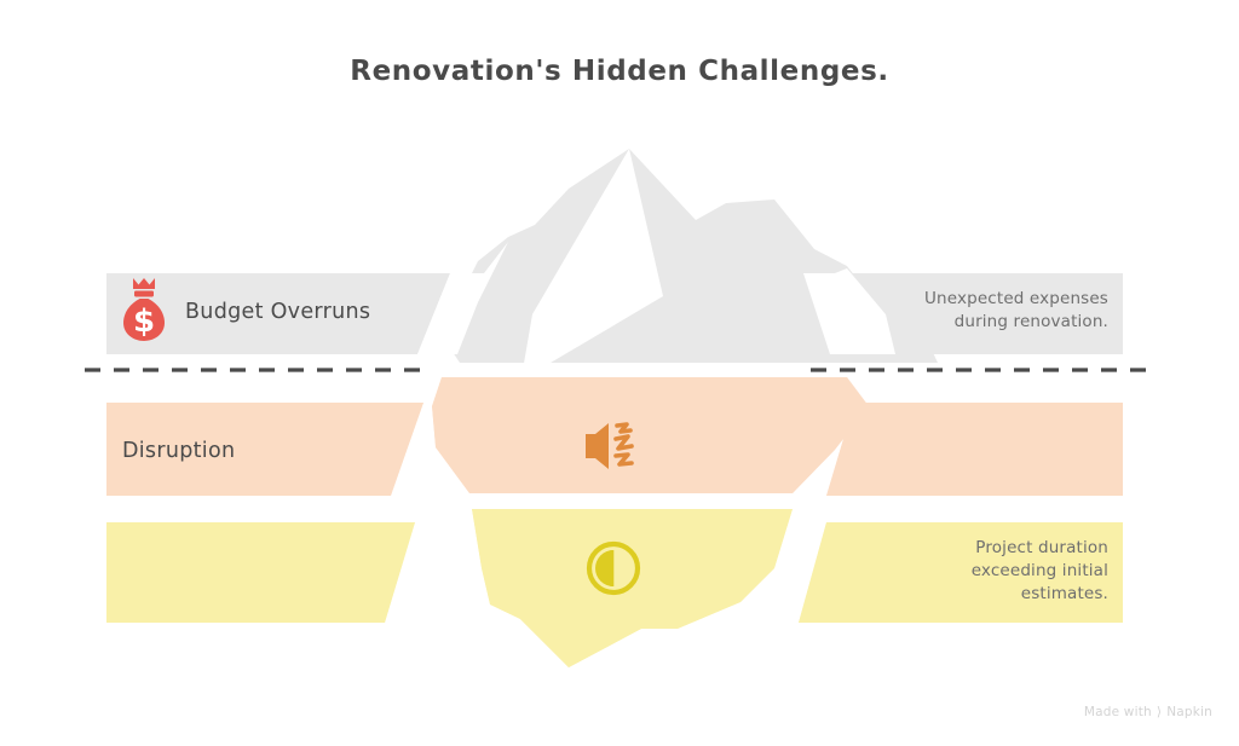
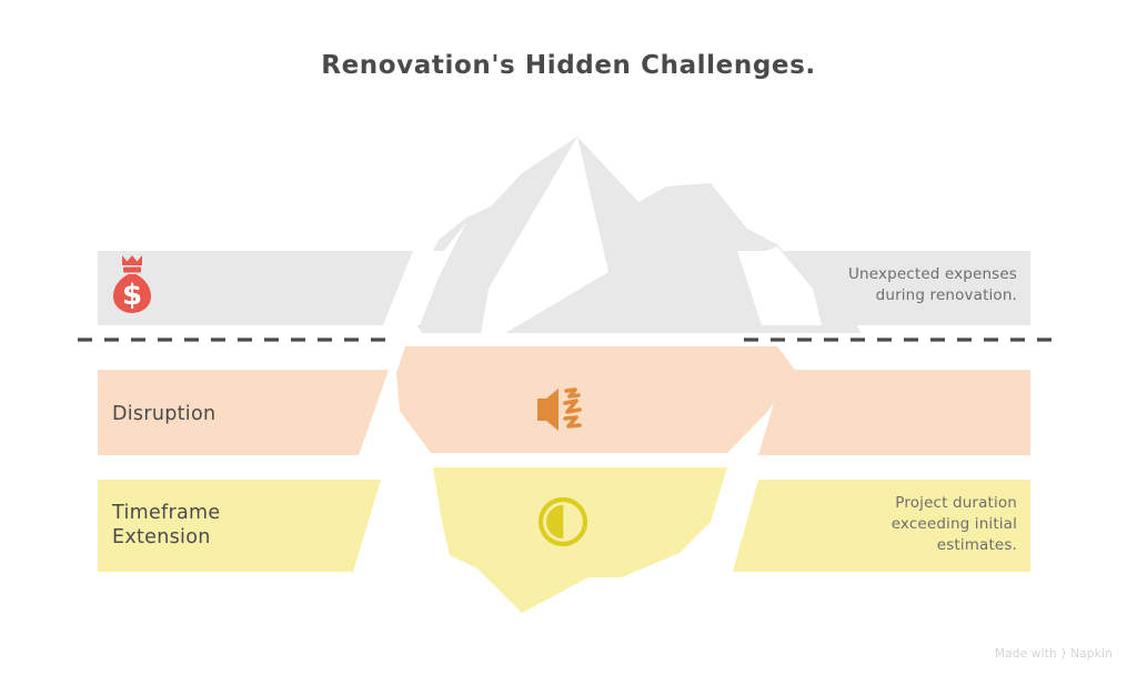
  Renovation's Hidden Challenges.
  $
- Budget Overruns
  Unexpected expenses
  during renovation.
  Disruption
+ Timeframe
+ Extension
  Project duration
  exceeding initial
  estimates.
  Made with
  ⟩
  Napkin
